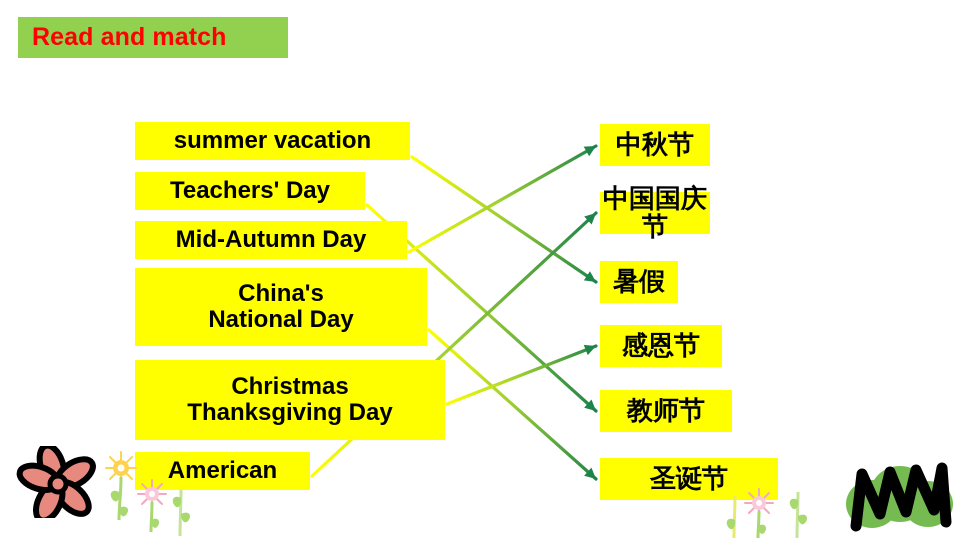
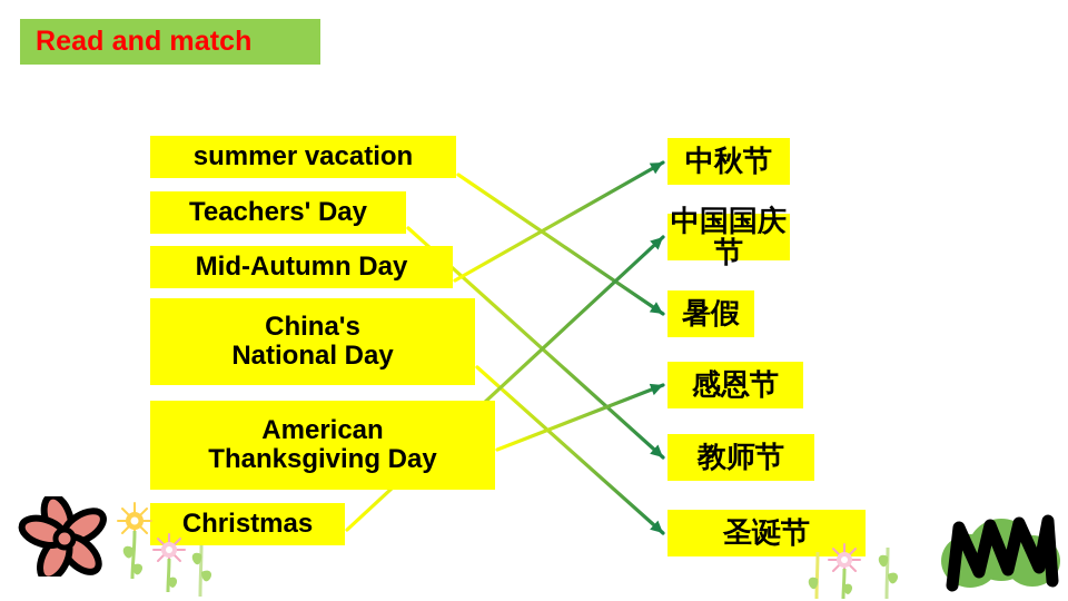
  Read and match
  summer vacation
  Teachers' Day
  Mid-Autumn Day
  China's
  National Day
- Christmas
+ American
  Thanksgiving Day
- American
+ Christmas
  中秋节
  中国国庆节
  暑假
  感恩节
  教师节
  圣诞节
